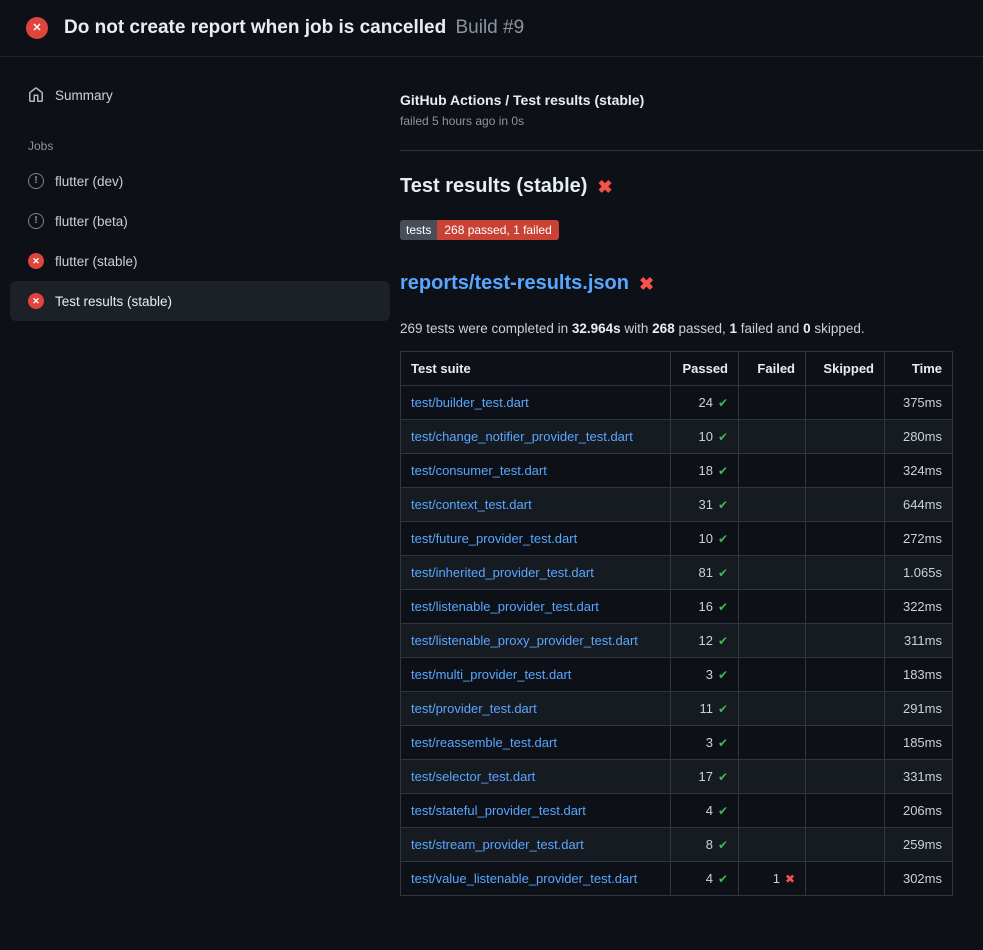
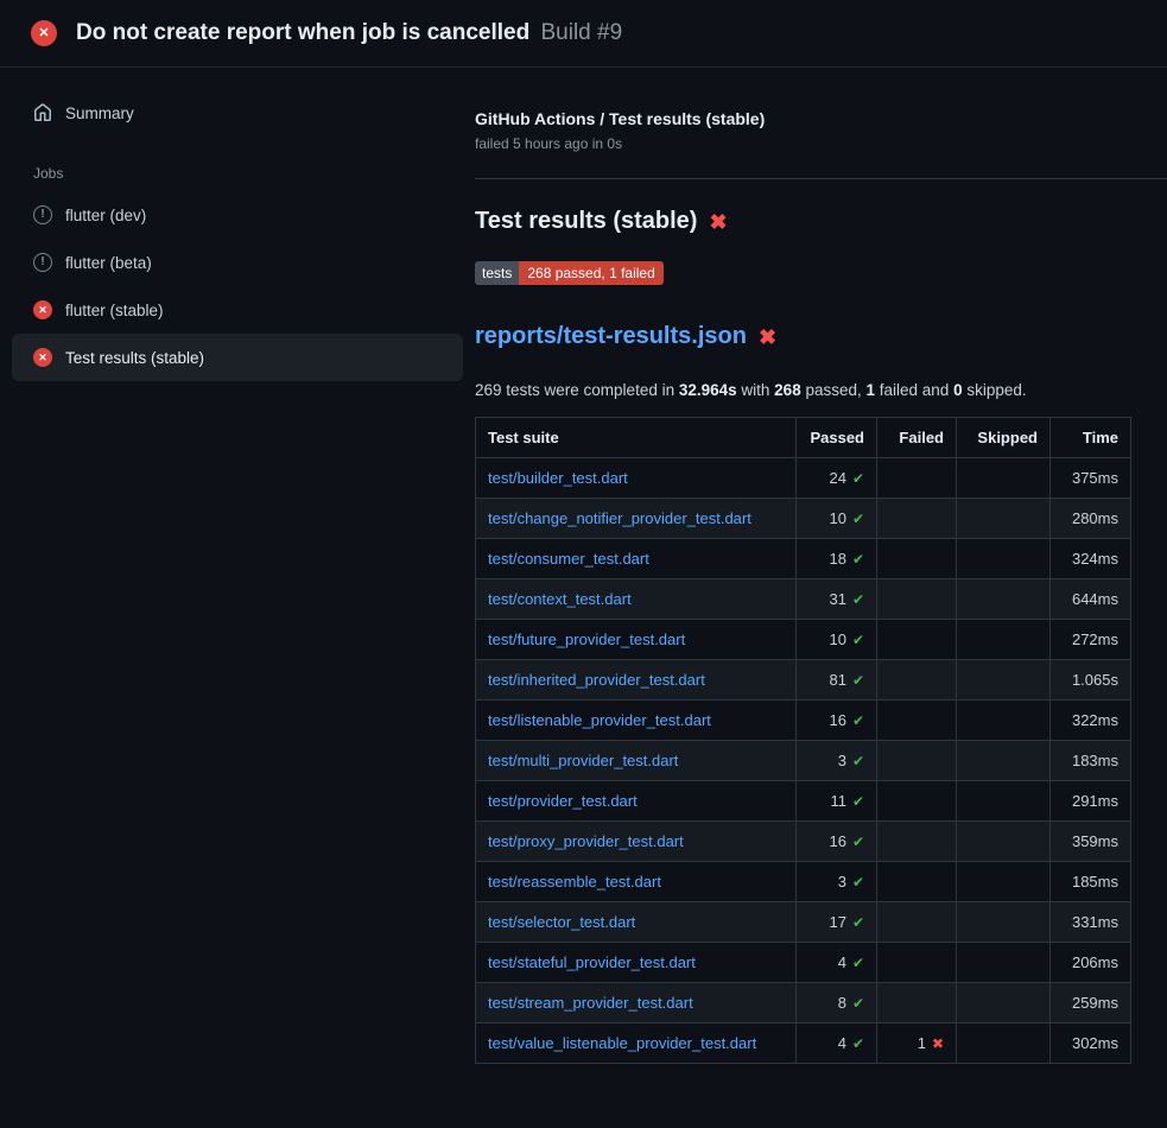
  ✕
  Do not create report when job is cancelled Build #9
  Summary
  Jobs
  !
  flutter (dev)
  !
  flutter (beta)
  ✕
  flutter (stable)
  ✕
  Test results (stable)
  GitHub Actions / Test results (stable)
  failed 5 hours ago in 0s
  Test results (stable)
  ✖
  tests
  268 passed, 1 failed
  reports/test-results.json
  ✖
  269 tests were completed in 32.964s with 268 passed, 1 failed and 0 skipped.
  Test suite	Passed	Failed	Skipped	Time
  test/builder_test.dart	24 ✔			375ms
  test/change_notifier_provider_test.dart	10 ✔			280ms
  test/consumer_test.dart	18 ✔			324ms
  test/context_test.dart	31 ✔			644ms
  test/future_provider_test.dart	10 ✔			272ms
  test/inherited_provider_test.dart	81 ✔			1.065s
  test/listenable_provider_test.dart	16 ✔			322ms
- test/listenable_proxy_provider_test.dart	12 ✔			311ms
  test/multi_provider_test.dart	3 ✔			183ms
  test/provider_test.dart	11 ✔			291ms
+ test/proxy_provider_test.dart	16 ✔			359ms
  test/reassemble_test.dart	3 ✔			185ms
  test/selector_test.dart	17 ✔			331ms
  test/stateful_provider_test.dart	4 ✔			206ms
  test/stream_provider_test.dart	8 ✔			259ms
  test/value_listenable_provider_test.dart	4 ✔	1 ✖		302ms
